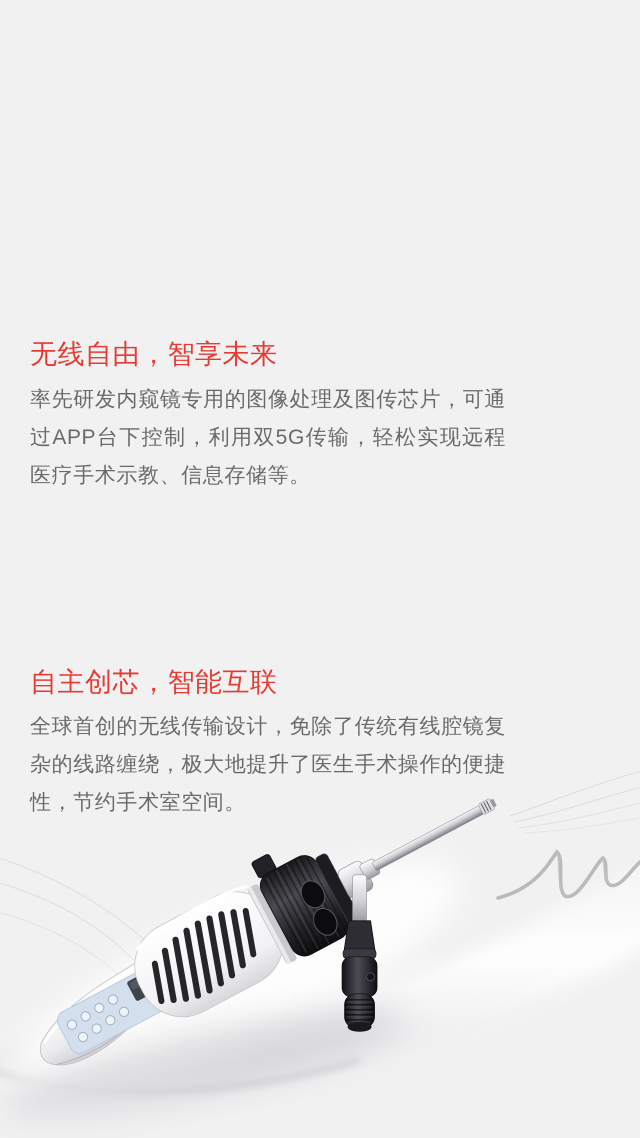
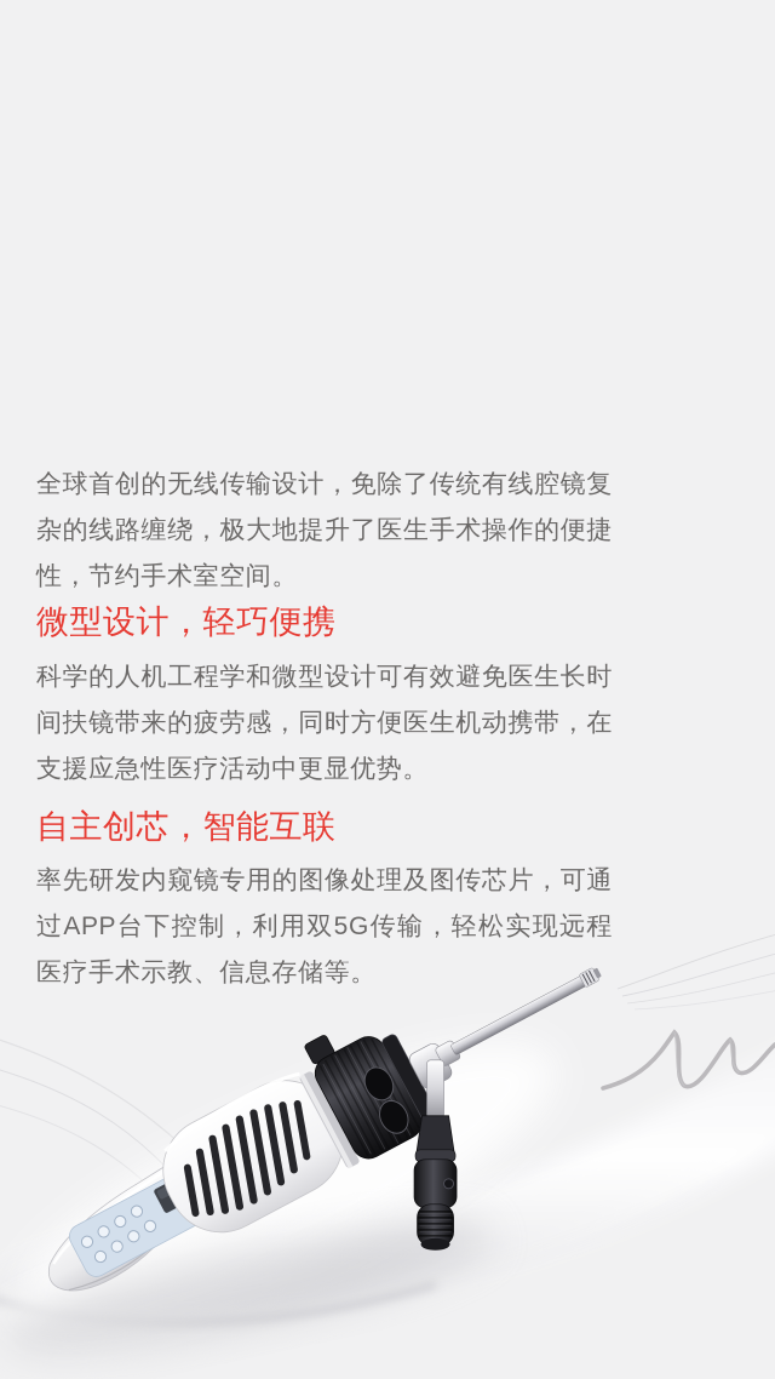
- 无线自由，智享未来
- 率先研发内窥镜专用的图像处理及图传芯片，可通过APP台下控制，利用双5G传输，轻松实现远程医疗手术示教、信息存储等。
+ 全球首创的无线传输设计，免除了传统有线腔镜复杂的线路缠绕，极大地提升了医生手术操作的便捷性，节约手术室空间。
+ 微型设计，轻巧便携
+ 科学的人机工程学和微型设计可有效避免医生长时间扶镜带来的疲劳感，同时方便医生机动携带，在支援应急性医疗活动中更显优势。
  自主创芯，智能互联
- 全球首创的无线传输设计，免除了传统有线腔镜复杂的线路缠绕，极大地提升了医生手术操作的便捷性，节约手术室空间。
+ 率先研发内窥镜专用的图像处理及图传芯片，可通过APP台下控制，利用双5G传输，轻松实现远程医疗手术示教、信息存储等。
